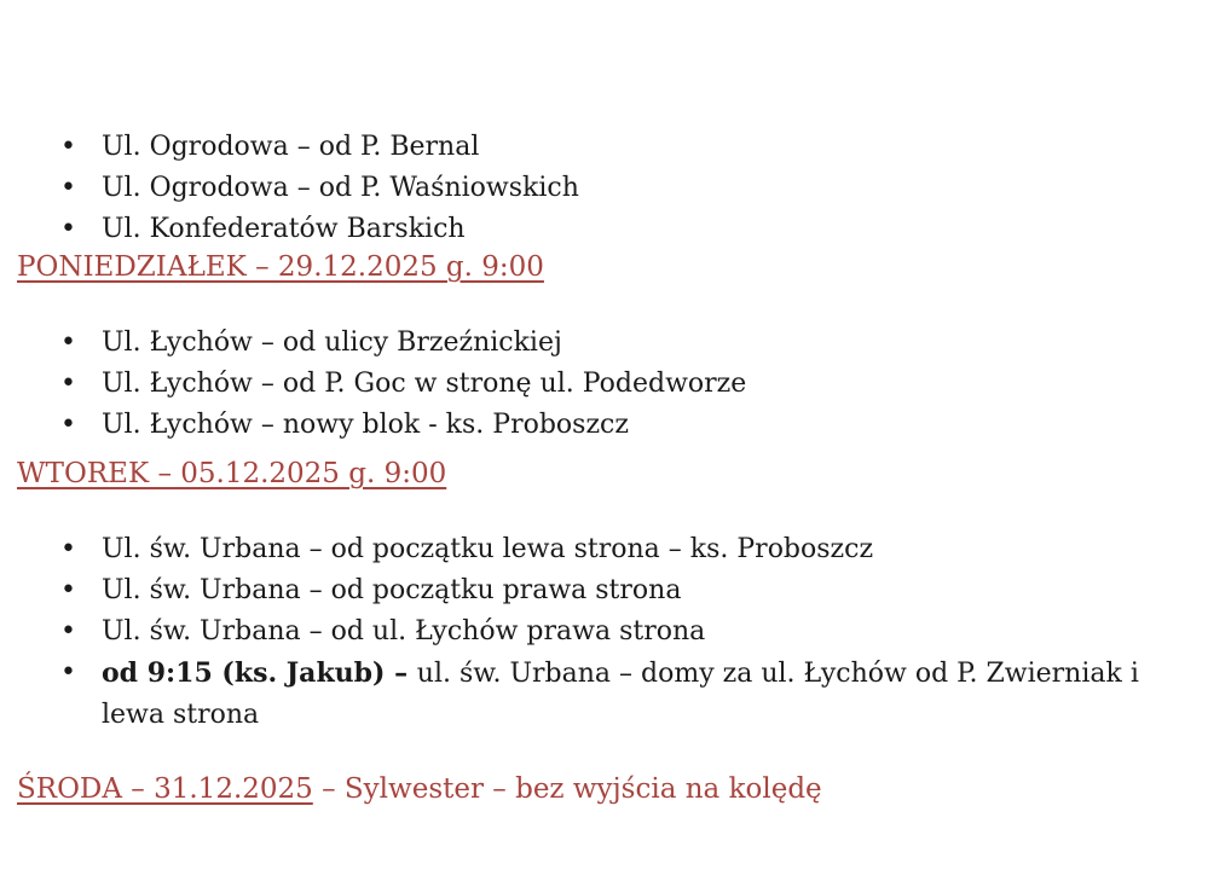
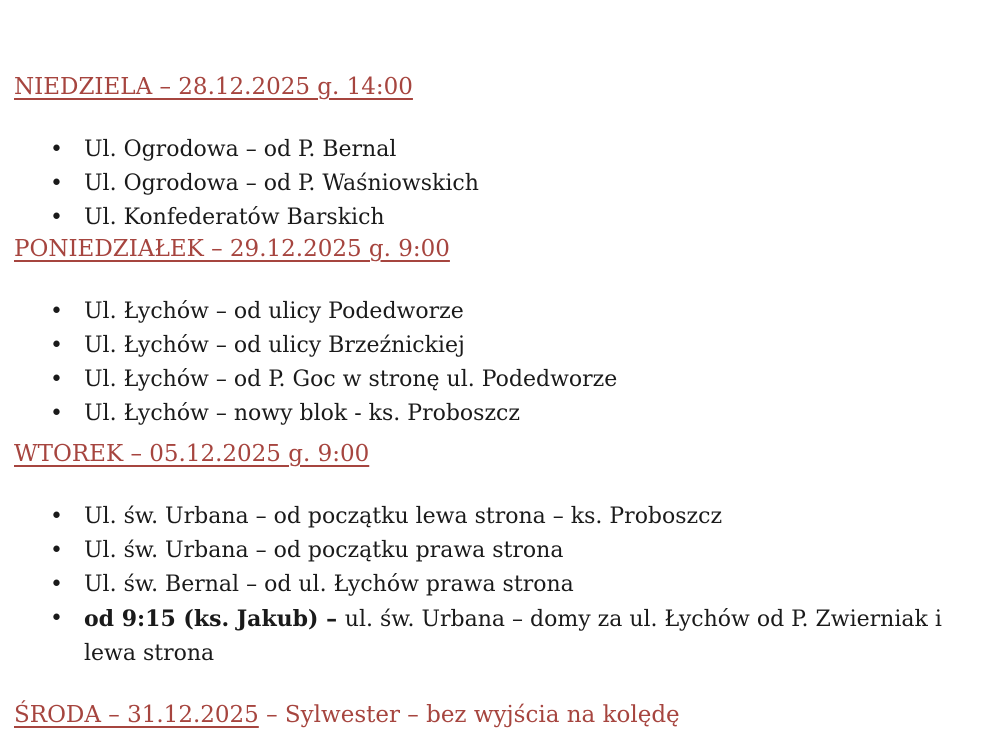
+ NIEDZIELA – 28.12.2025 g. 14:00
  Ul. Ogrodowa – od P. Bernal
  Ul. Ogrodowa – od P. Waśniowskich
  Ul. Konfederatów Barskich
  PONIEDZIAŁEK – 29.12.2025 g. 9:00
+ Ul. Łychów – od ulicy Podedworze
  Ul. Łychów – od ulicy Brzeźnickiej
  Ul. Łychów – od P. Goc w stronę ul. Podedworze
  Ul. Łychów – nowy blok - ks. Proboszcz
  WTOREK – 05.12.2025 g. 9:00
  Ul. św. Urbana – od początku lewa strona – ks. Proboszcz
  Ul. św. Urbana – od początku prawa strona
- Ul. św. Urbana – od ul. Łychów prawa strona
+ Ul. św. Bernal – od ul. Łychów prawa strona
  od 9:15 (ks. Jakub) – ul. św. Urbana – domy za ul. Łychów od P. Zwierniak i lewa strona
  ŚRODA – 31.12.2025 – Sylwester – bez wyjścia na kolędę
